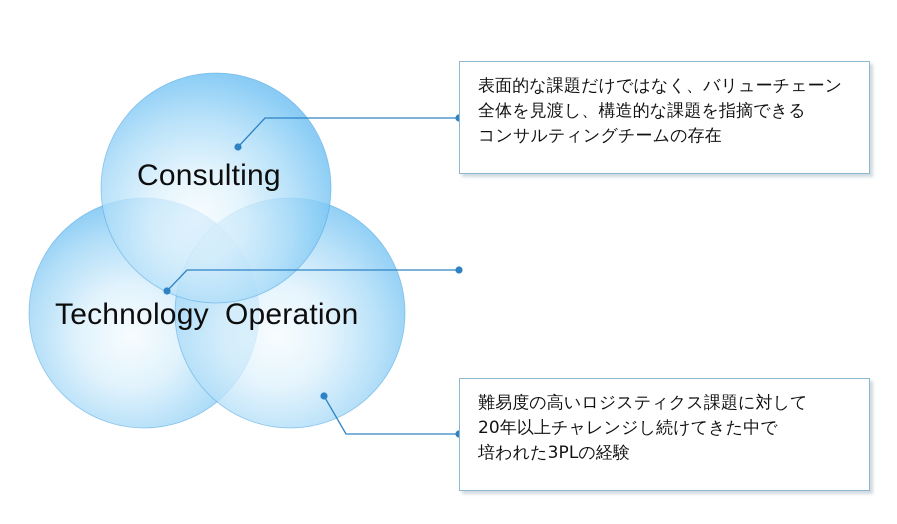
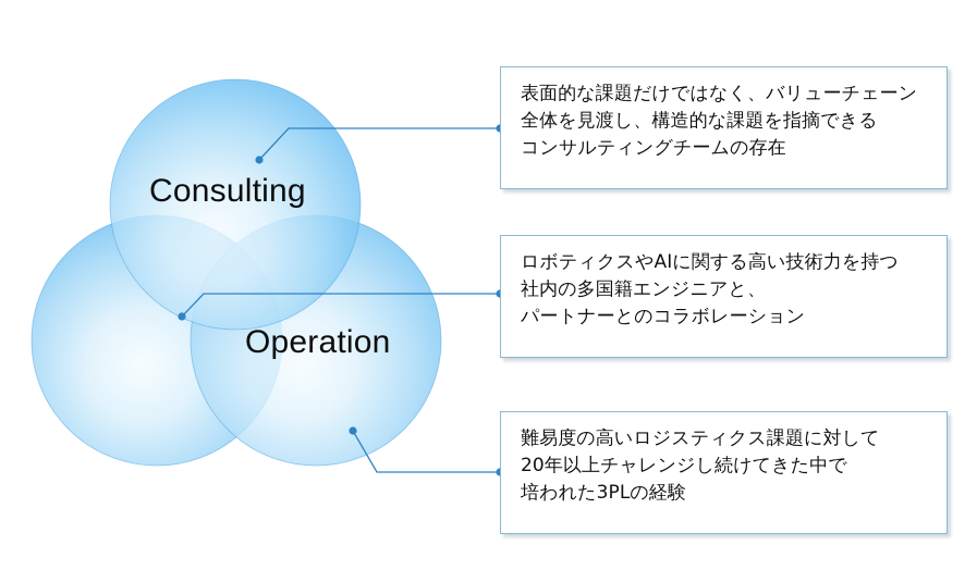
  Consulting
- Technology
  Operation
  表面的な課題だけではなく、バリューチェーン
  全体を見渡し、構造的な課題を指摘できる
  コンサルティングチームの存在
+ ロボティクスやAIに関する高い技術力を持つ
+ 社内の多国籍エンジニアと、
+ パートナーとのコラボレーション
  難易度の高いロジスティクス課題に対して
  20年以上チャレンジし続けてきた中で
  培われた3PLの経験
